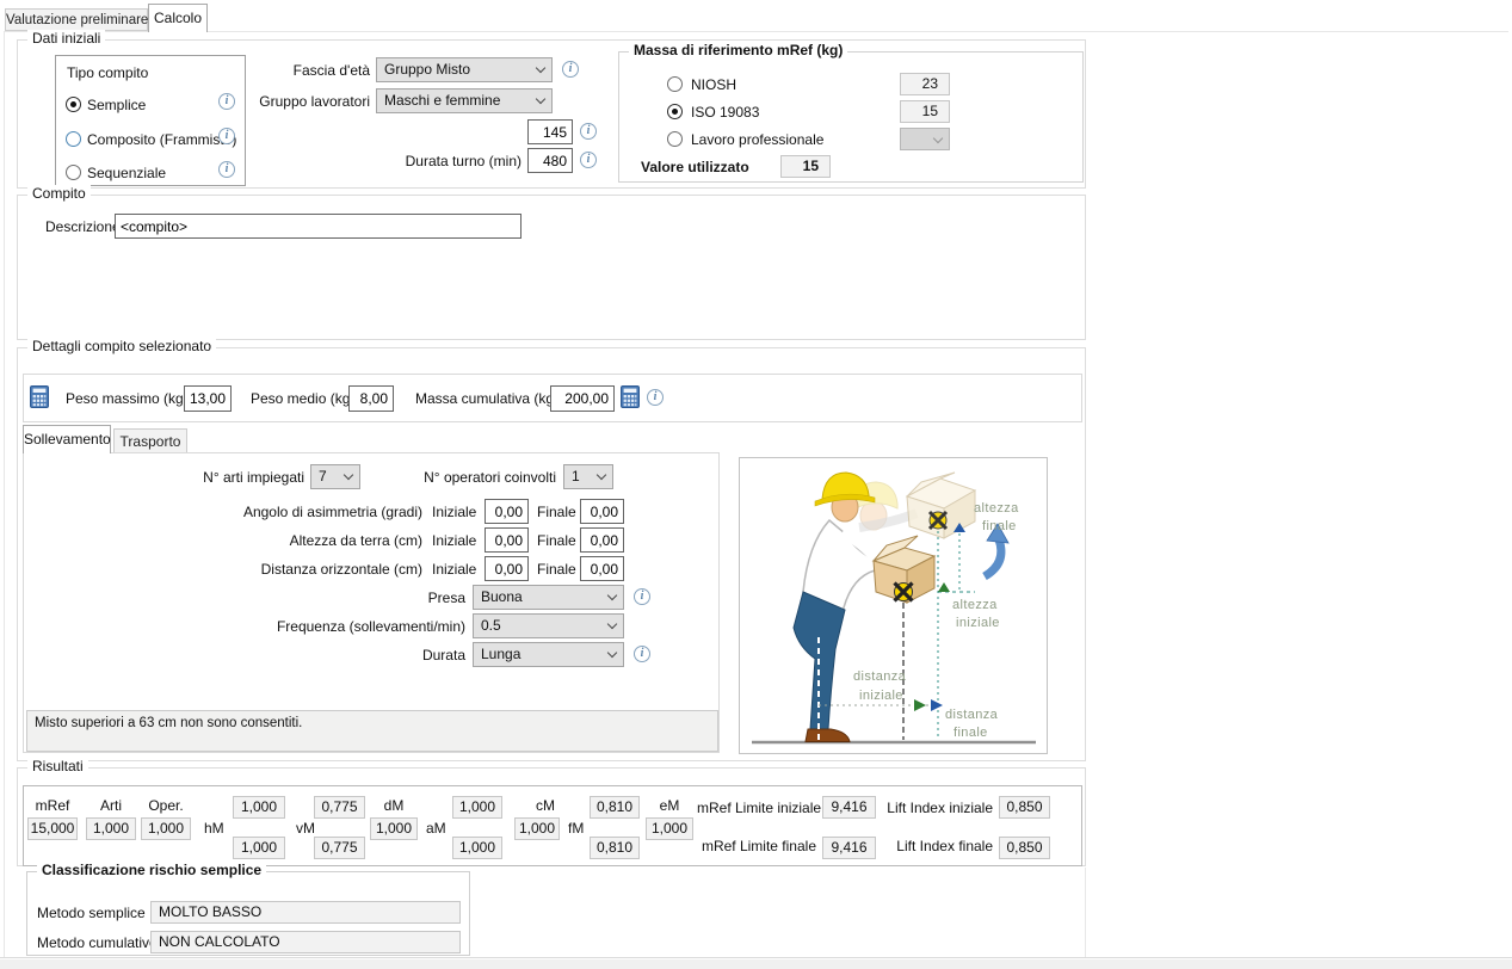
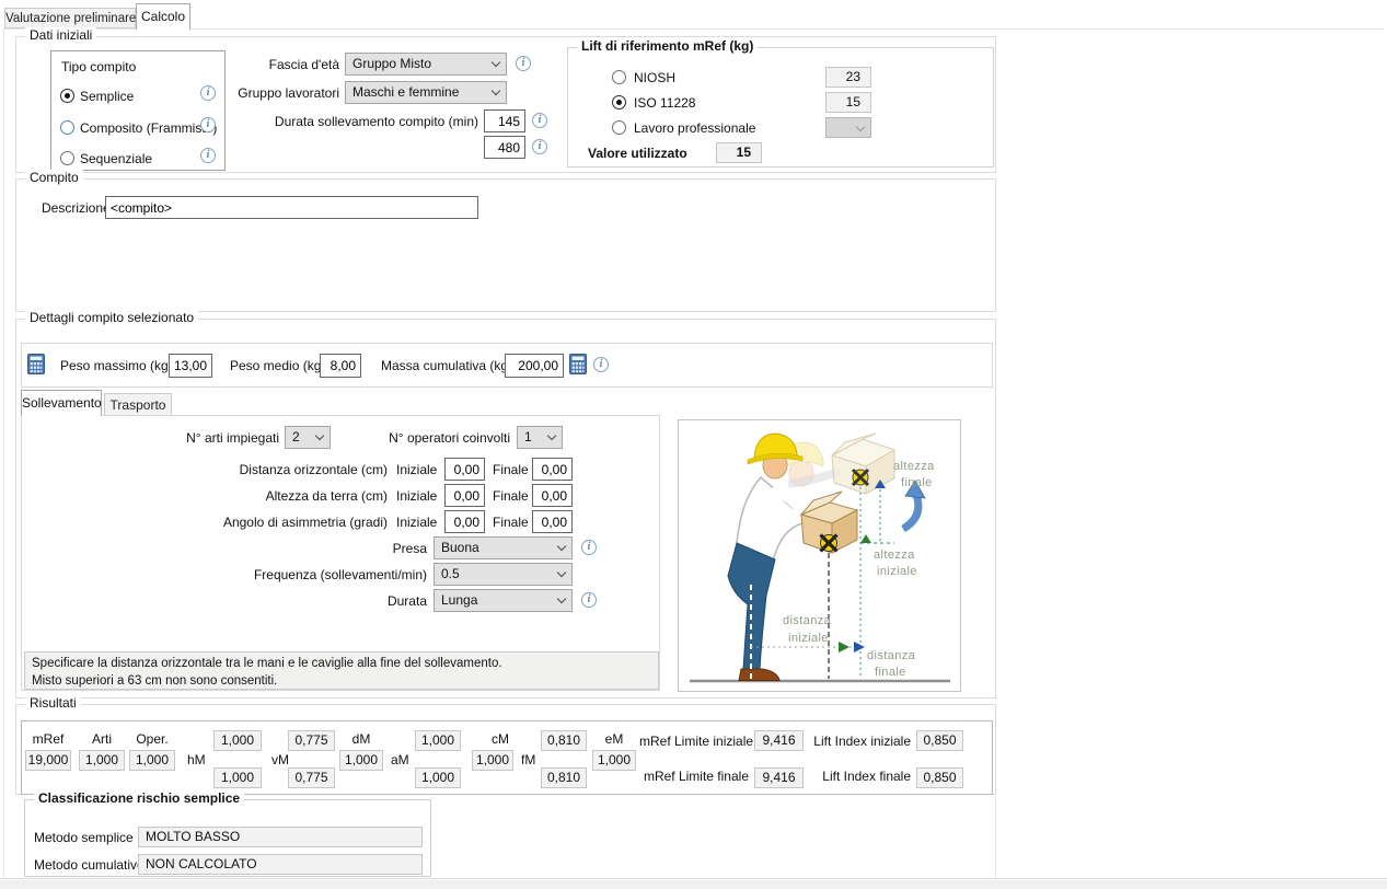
  Valutazione preliminare
  Calcolo
  Dati iniziali
  Tipo compito
  Semplice
  i
  Composito (Frammis)
  i
  Sequenziale
  i
  Fascia d'età
  Gruppo Misto
  i
  Gruppo lavoratori
  Maschi e femmine
+ Durata sollevamento compito (min)
  145
  i
- Durata turno (min)
  480
  i
- Massa di riferimento mRef (kg)
+ Lift di riferimento mRef (kg)
  NIOSH
  23
- ISO 19083
+ ISO 11228
  15
  Lavoro professionale
  Valore utilizzato
  15
  Compito
  Descrizion
  <compito>
  Dettagli compito selezionato
  Peso massimo (kg
  13,00
  Peso medio (kg
  8,00
  Massa cumulativa (k
  200,00
  i
  Sollevamento
  Trasporto
  N° arti impiegati
- 7
+ 2
  N° operatori coinvolti
  1
- Angolo di asimmetria (gradi)
+ Distanza orizzontale (cm)
  Iniziale
  0,00
  Finale
  0,00
  Altezza da terra (cm)
  Iniziale
  0,00
  Finale
  0,00
- Distanza orizzontale (cm)
+ Angolo di asimmetria (gradi)
  Iniziale
  0,00
  Finale
  0,00
  Presa
  Buona
  i
  Frequenza (sollevamenti/min)
  0.5
  Durata
  Lunga
  i
+ Specificare la distanza orizzontale tra le mani e le caviglie alla fine del sollevamento.
  Misto superiori a 63 cm non sono consentiti.
  altezza
  finale
  altezza
  iniziale
  distanza
  iniziale
  distanza
  finale
  Risultati
  mRef
- 15,000
+ 19,000
  Arti
  1,000
  Oper.
  1,000
  hM
  1,000
  1,000
  vM
  0,775
  0,775
  dM
  1,000
  aM
  1,000
  1,000
  cM
  1,000
  fM
  0,810
  0,810
  eM
  1,000
  mRef Limite iniziale
  9,416
  mRef Limite finale
  9,416
  Lift Index iniziale
  0,850
  Lift Index finale
  0,850
  Classificazione rischio semplice
  Metodo semplice
  MOLTO BASSO
  Metodo cumulativ
  NON CALCOLATO
